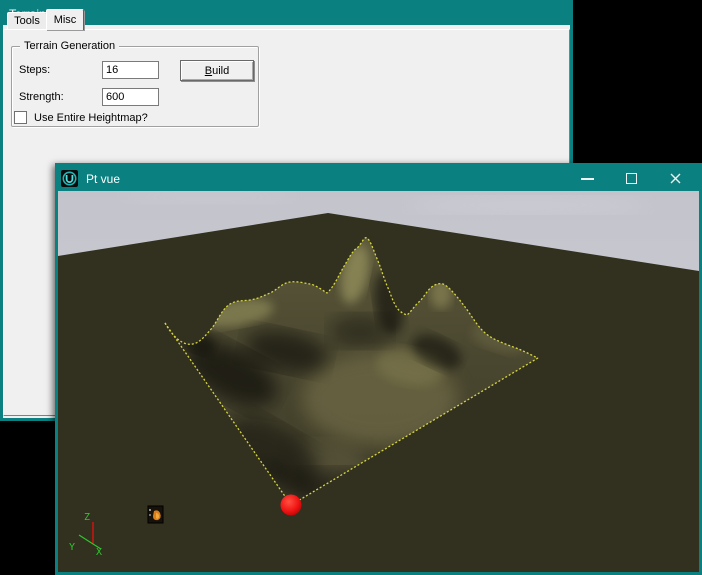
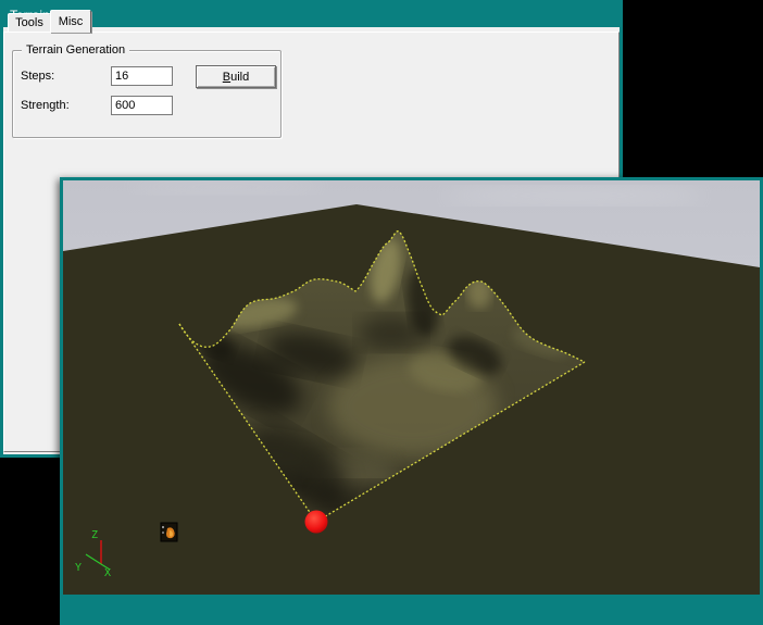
  Tools
  Misc
  Terrain Generation
  Steps:
  16
  Build
  Strength:
  600
- Use Entire Heightmap?
- Pt vue
  Z
  Y
  X
